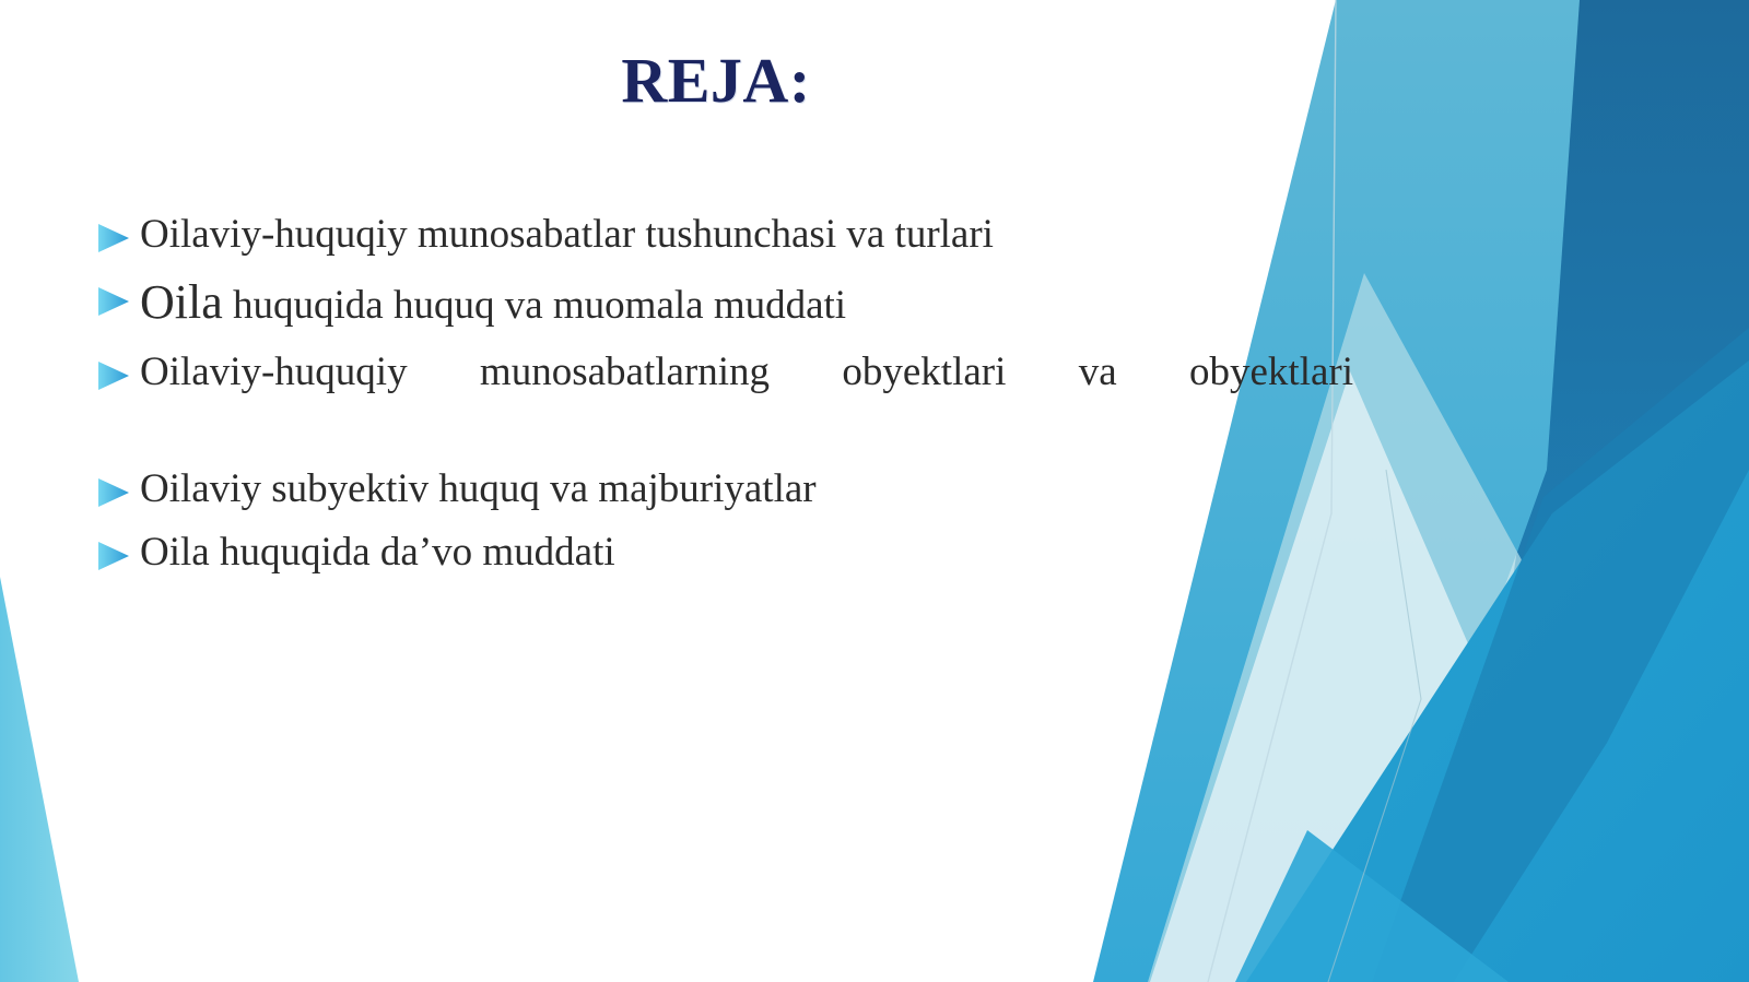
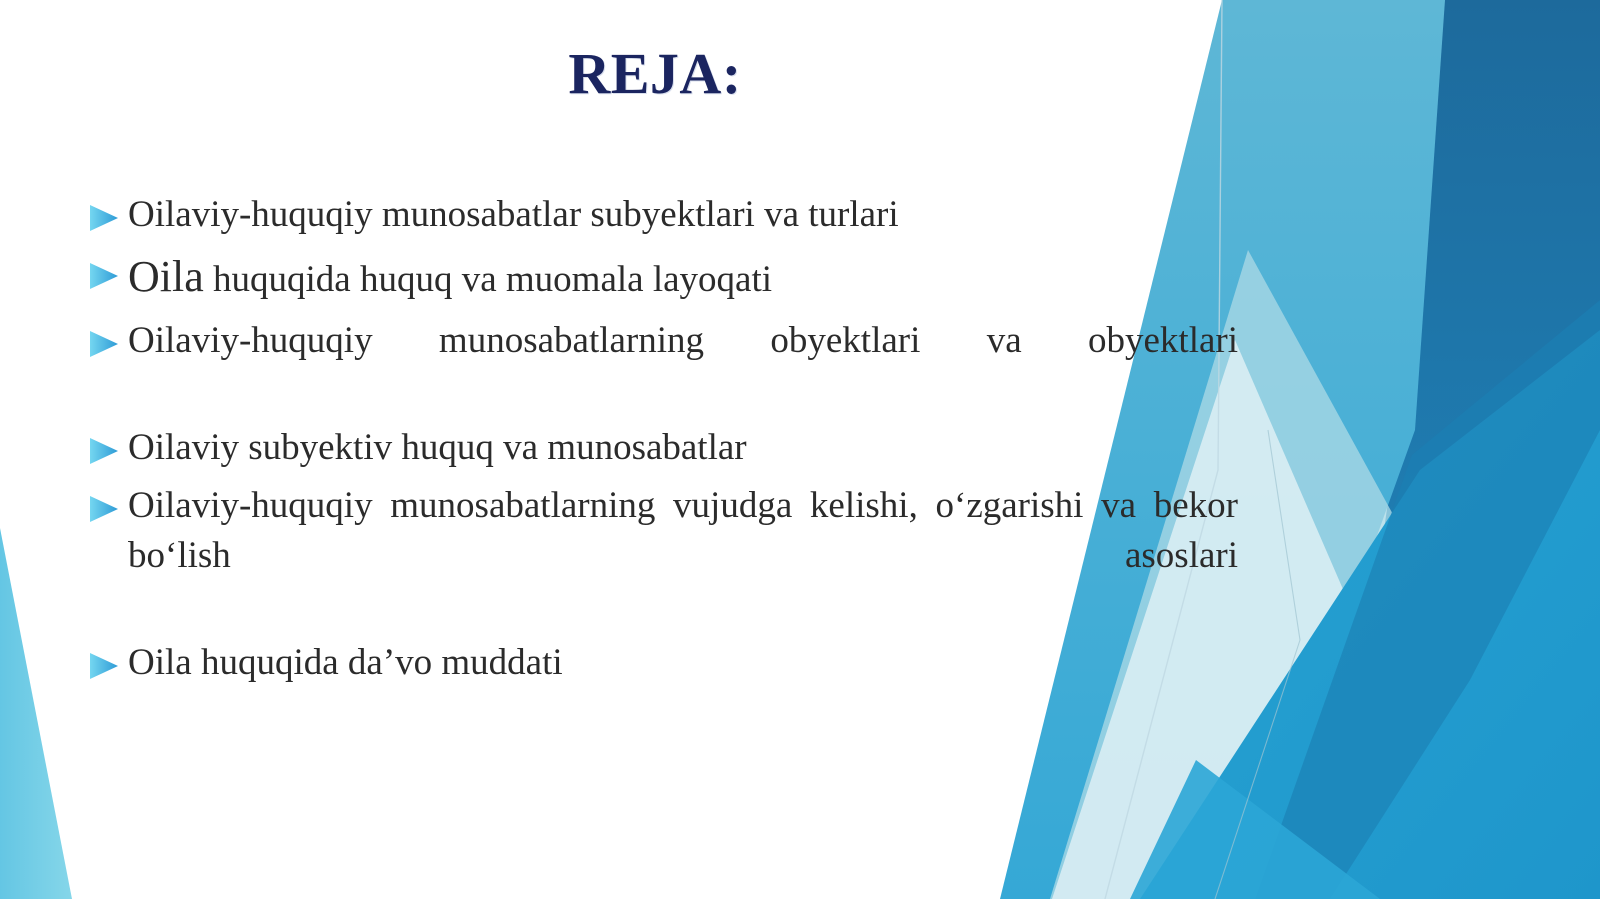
  REJA:
- Oilaviy-huquqiy munosabatlar tushunchasi va turlari
+ Oilaviy-huquqiy munosabatlar subyektlari va turlari
- Oila huquqida huquq va muomala muddati
+ Oila huquqida huquq va muomala layoqati
  Oilaviy-huquqiy munosabatlarning obyektlari va obyektlari
- Oilaviy subyektiv huquq va majburiyatlar
+ Oilaviy subyektiv huquq va munosabatlar
+ Oilaviy-huquqiy munosabatlarning vujudga kelishi, o‘zgarishi va bekor bo‘lish asoslari
  Oila huquqida da’vo muddati
